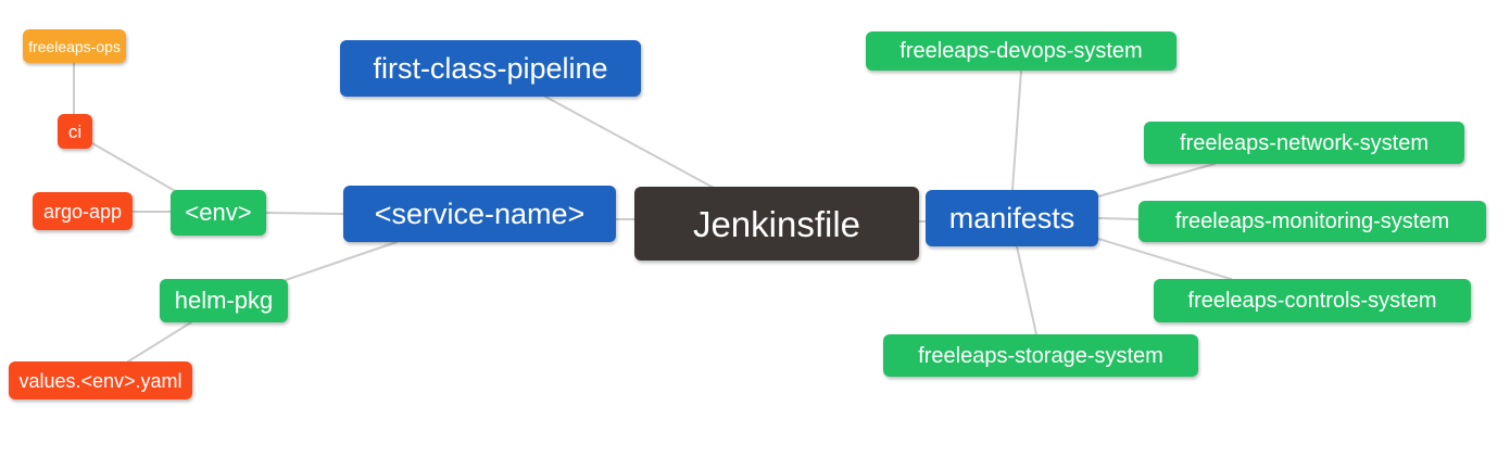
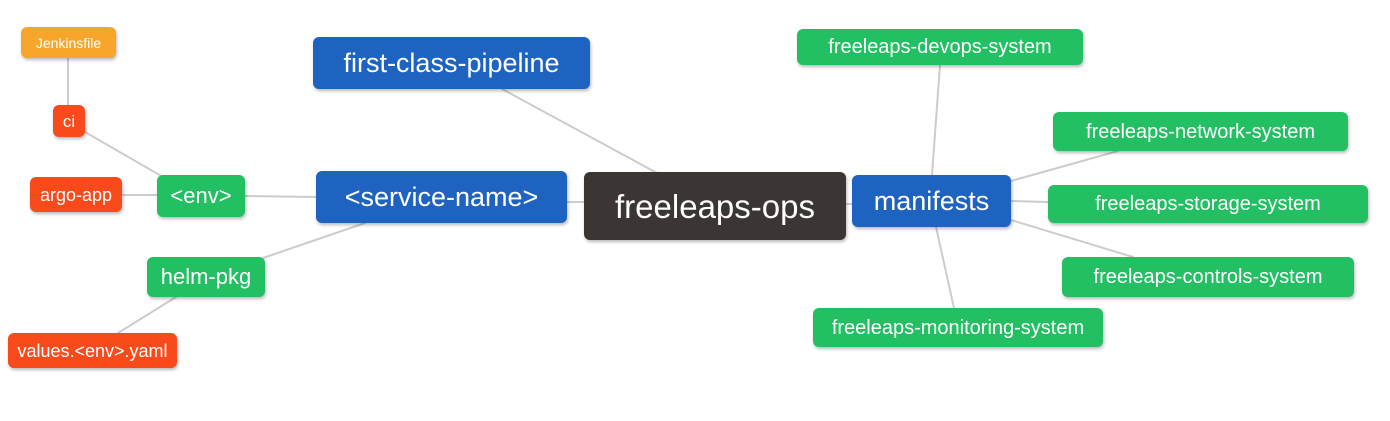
- freeleaps-ops
+ Jenkinsfile
  ci
  argo-app
  <env>
  helm-pkg
  values.<env>.yaml
  first-class-pipeline
  <service-name>
- Jenkinsfile
+ freeleaps-ops
  manifests
  freeleaps-devops-system
  freeleaps-network-system
- freeleaps-monitoring-system
+ freeleaps-storage-system
  freeleaps-controls-system
- freeleaps-storage-system
+ freeleaps-monitoring-system
